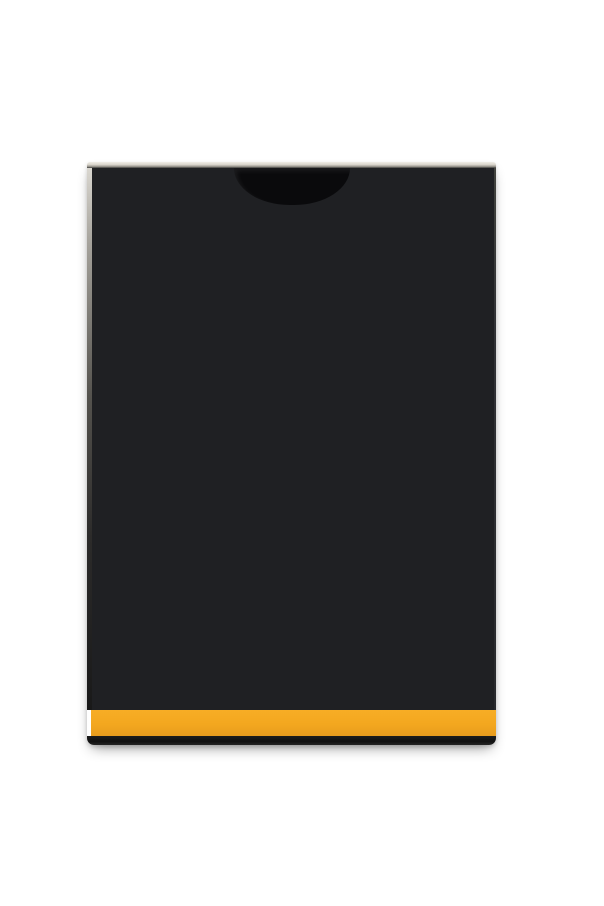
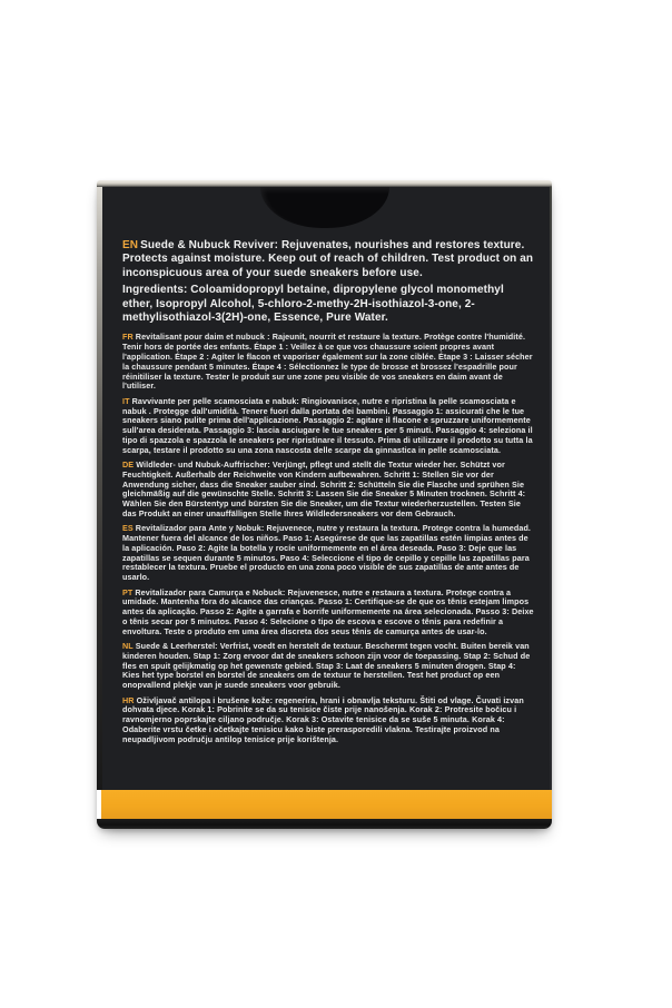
+ EN Suede & Nubuck Reviver: Rejuvenates, nourishes and restores texture. Protects against moisture. Keep out of reach of children. Test product on an inconspicuous area of your suede sneakers before use.
+ Ingredients: Coloamidopropyl betaine, dipropylene glycol monomethyl ether, Isopropyl Alcohol, 5-chloro-2-methy-2H-isothiazol-3-one, 2-methylisothiazol-3(2H)-one, Essence, Pure Water.
+ FR Revitalisant pour daim et nubuck : Rajeunit, nourrit et restaure la texture. Protège contre l'humidité. Tenir hors de portée des enfants. Étape 1 : Veillez à ce que vos chaussure soient propres avant l'application. Étape 2 : Agiter le flacon et vaporiser également sur la zone ciblée. Étape 3 : Laisser sécher la chaussure pendant 5 minutes. Étape 4 : Sélectionnez le type de brosse et brossez l'espadrille pour réinitiliser la texture. Tester le produit sur une zone peu visible de vos sneakers en daim avant de l'utiliser.
+ IT Ravvivante per pelle scamosciata e nabuk: Ringiovanisce, nutre e ripristina la pelle scamosciata e nabuk . Protegge dall'umidità. Tenere fuori dalla portata dei bambini. Passaggio 1: assicurati che le tue sneakers siano pulite prima dell'applicazione. Passaggio 2: agitare il flacone e spruzzare uniformemente sull'area desiderata. Passaggio 3: lascia asciugare le tue sneakers per 5 minuti. Passaggio 4: seleziona il tipo di spazzola e spazzola le sneakers per ripristinare il tessuto. Prima di utilizzare il prodotto su tutta la scarpa, testare il prodotto su una zona nascosta delle scarpe da ginnastica in pelle scamosciata.
+ DE Wildleder- und Nubuk-Auffrischer: Verjüngt, pflegt und stellt die Textur wieder her. Schützt vor Feuchtigkeit. Außerhalb der Reichweite von Kindern aufbewahren. Schritt 1: Stellen Sie vor der Anwendung sicher, dass die Sneaker sauber sind. Schritt 2: Schütteln Sie die Flasche und sprühen Sie gleichmäßig auf die gewünschte Stelle. Schritt 3: Lassen Sie die Sneaker 5 Minuten trocknen. Schritt 4: Wählen Sie den Bürstentyp und bürsten Sie die Sneaker, um die Textur wiederherzustellen. Testen Sie das Produkt an einer unauffälligen Stelle Ihres Wildledersneakers vor dem Gebrauch.
+ ES Revitalizador para Ante y Nobuk: Rejuvenece, nutre y restaura la textura. Protege contra la humedad. Mantener fuera del alcance de los niños. Paso 1: Asegúrese de que las zapatillas estén limpias antes de la aplicación. Paso 2: Agite la botella y rocíe uniformemente en el área deseada. Paso 3: Deje que las zapatillas se sequen durante 5 minutos. Paso 4: Seleccione el tipo de cepillo y cepille las zapatillas para restablecer la textura. Pruebe el producto en una zona poco visible de sus zapatillas de ante antes de usarlo.
+ PT Revitalizador para Camurça e Nobuck: Rejuvenesce, nutre e restaura a textura. Protege contra a umidade. Mantenha fora do alcance das crianças. Passo 1: Certifique-se de que os tênis estejam limpos antes da aplicação. Passo 2: Agite a garrafa e borrife uniformemente na área selecionada. Passo 3: Deixe o tênis secar por 5 minutos. Passo 4: Selecione o tipo de escova e escove o tênis para redefinir a envoltura. Teste o produto em uma área discreta dos seus tênis de camurça antes de usar-lo.
+ NL Suede & Leerherstel: Verfrist, voedt en herstelt de textuur. Beschermt tegen vocht. Buiten bereik van kinderen houden. Stap 1: Zorg ervoor dat de sneakers schoon zijn voor de toepassing. Stap 2: Schud de fles en spuit gelijkmatig op het gewenste gebied. Stap 3: Laat de sneakers 5 minuten drogen. Stap 4: Kies het type borstel en borstel de sneakers om de textuur te herstellen. Test het product op een onopvallend plekje van je suede sneakers voor gebruik.
+ HR Oživljavač antilopa i brušene kože: regenerira, hrani i obnavlja teksturu. Štiti od vlage. Čuvati izvan dohvata djece. Korak 1: Pobrinite se da su tenisice čiste prije nanošenja. Korak 2: Protresite bočicu i ravnomjerno poprskajte ciljano područje. Korak 3: Ostavite tenisice da se suše 5 minuta. Korak 4: Odaberite vrstu četke i očetkajte tenisicu kako biste prerasporedili vlakna. Testirajte proizvod na neupadljivom području antilop tenisice prije korištenja.
